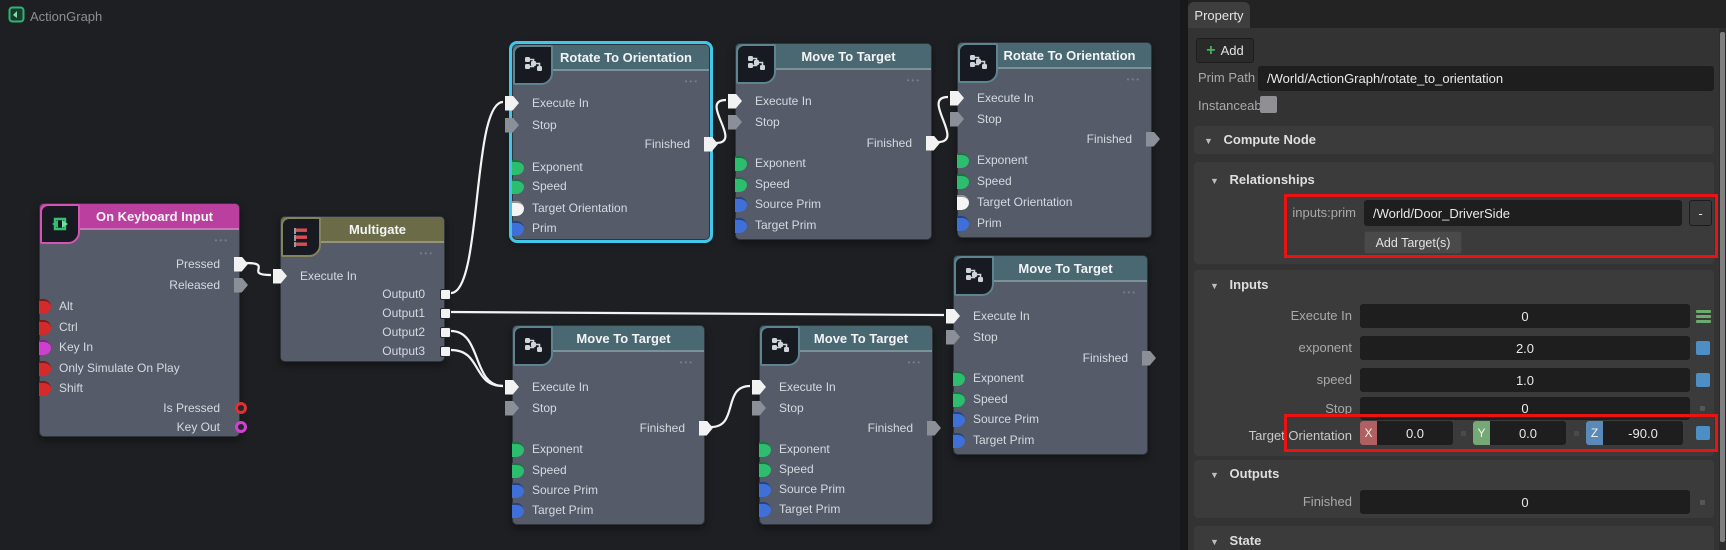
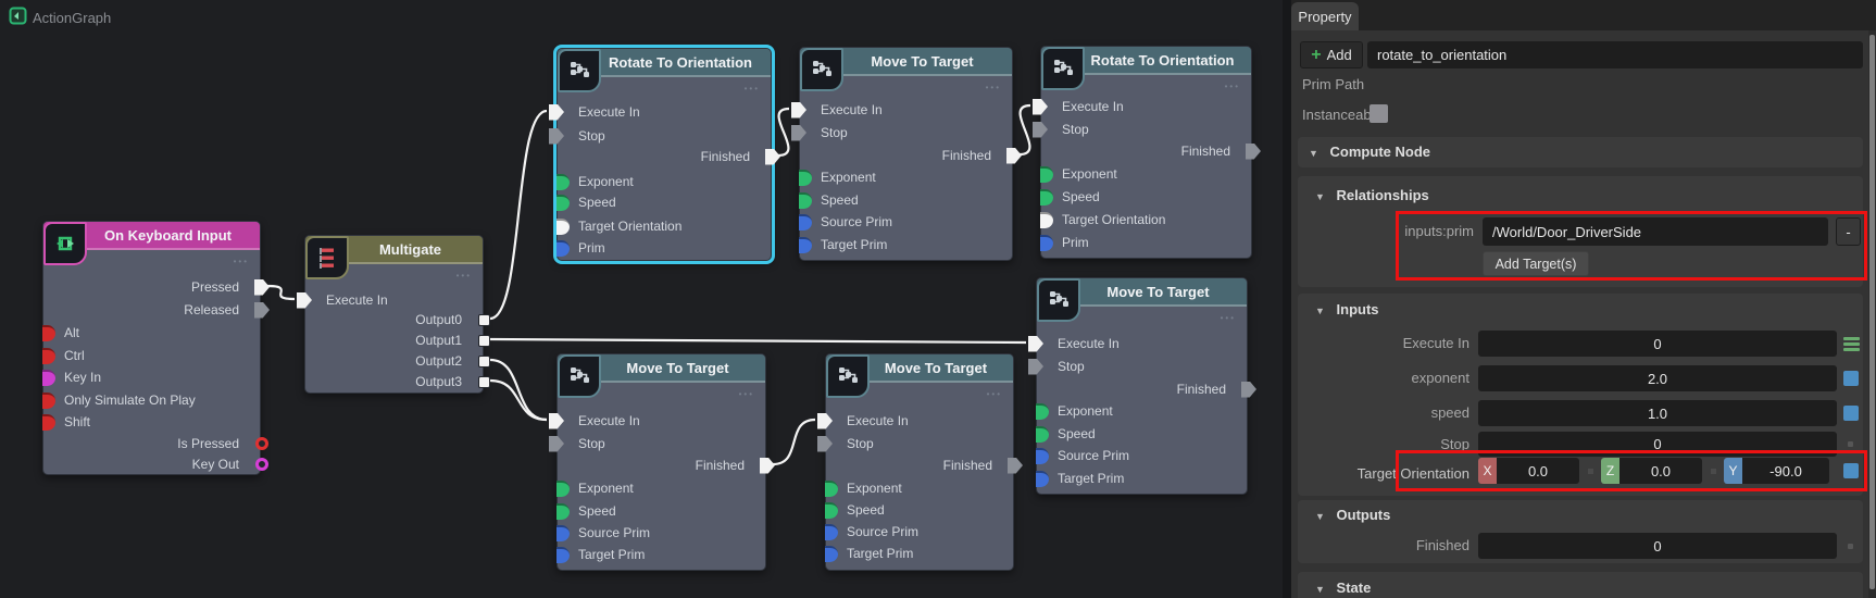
  ActionGraph
  On Keyboard Input
  •••
  Pressed
  Released
  Alt
  Ctrl
  Key In
  Only Simulate On Play
  Shift
  Is Pressed
  Key Out
  Multigate
  •••
  Execute In
  Output0
  Output1
  Output2
  Output3
  Rotate To Orientation
  •••
  Execute In
  Stop
  Finished
  Exponent
  Speed
  Target Orientation
  Prim
  Move To Target
  •••
  Execute In
  Stop
  Finished
  Exponent
  Speed
  Source Prim
  Target Prim
  Rotate To Orientation
  •••
  Execute In
  Stop
  Finished
  Exponent
  Speed
  Target Orientation
  Prim
  Move To Target
  •••
  Execute In
  Stop
  Finished
  Exponent
  Speed
  Source Prim
  Target Prim
  Move To Target
  •••
  Execute In
  Stop
  Finished
  Exponent
  Speed
  Source Prim
  Target Prim
  Move To Target
  •••
  Execute In
  Stop
  Finished
  Exponent
  Speed
  Source Prim
  Target Prim
  Property
  +
  Add
+ rotate_to_orientation
  Prim Path
- /World/ActionGraph/rotate_to_orientation
  Instanceab
  ▼ Compute Node
  ▼ Relationships
  inputs:prim
  /World/Door_DriverSide
  -
  Add Target(s)
  ▼ Inputs
  Execute In
  0
  exponent
  2.0
  speed
  1.0
  Stop
  0
  Target Orientation
  X
  0.0
- Y
+ Z
  0.0
- Z
+ Y
  -90.0
  ▼ Outputs
  Finished
  0
  ▼ State
